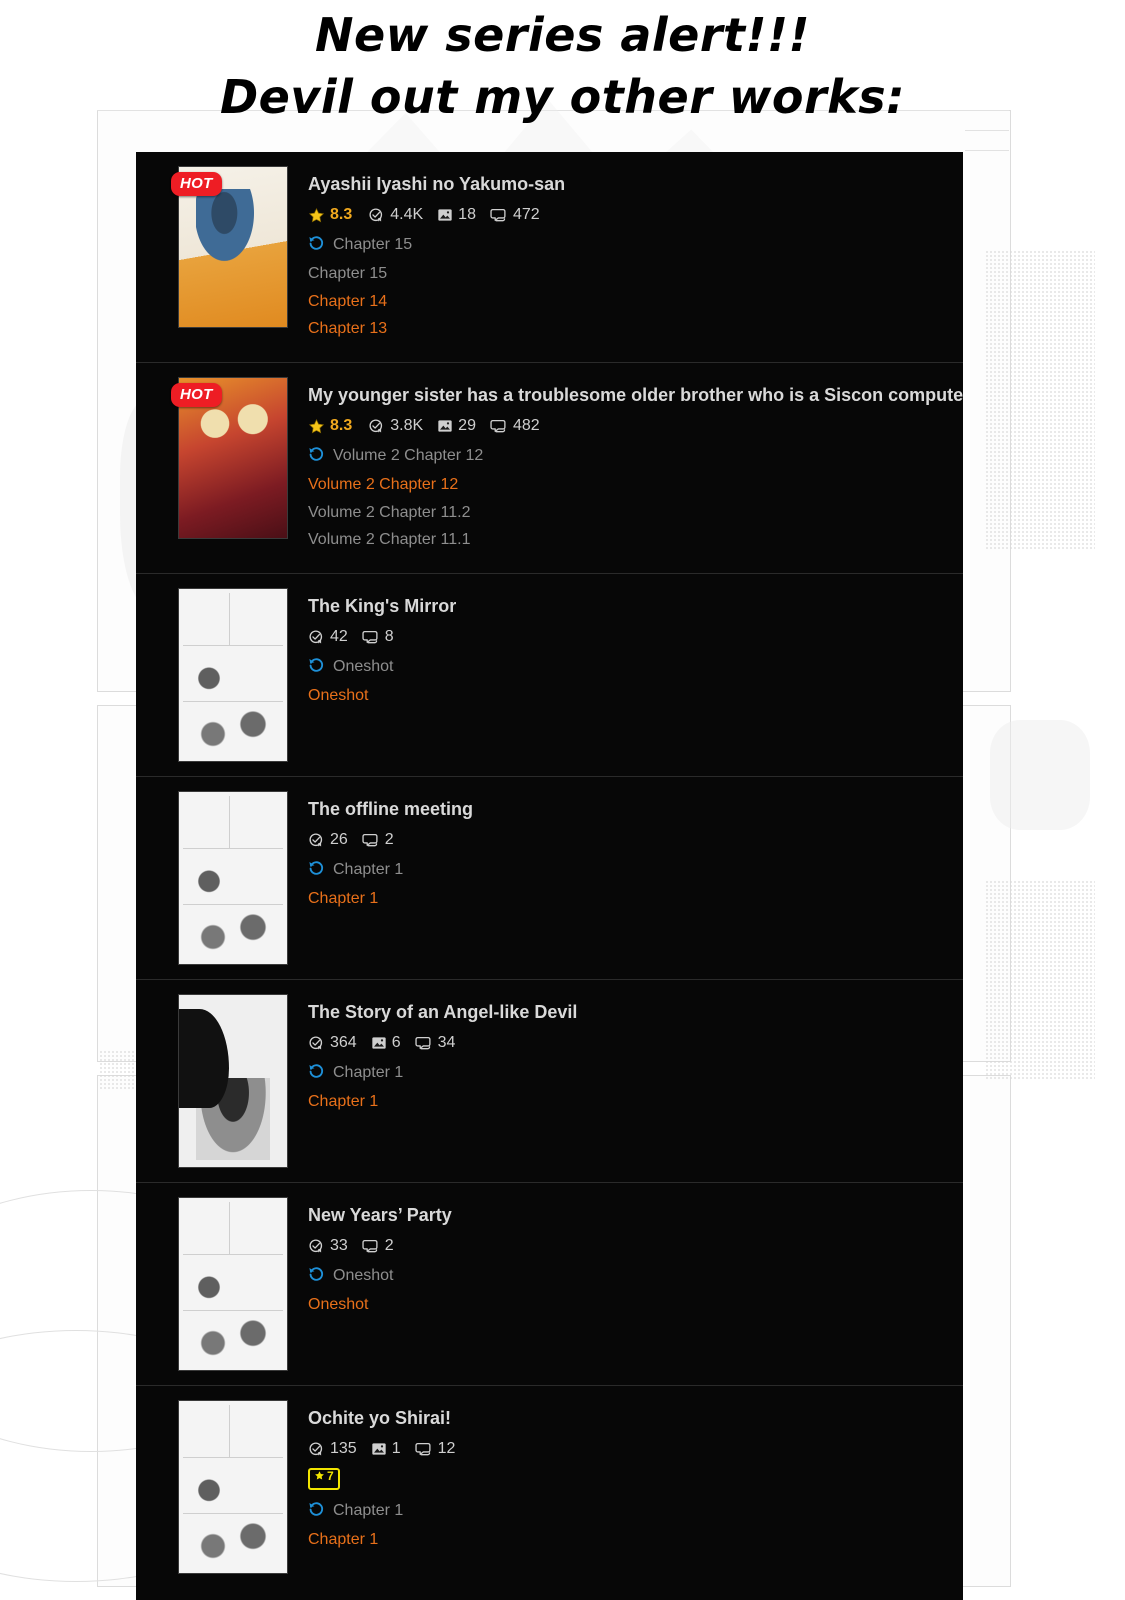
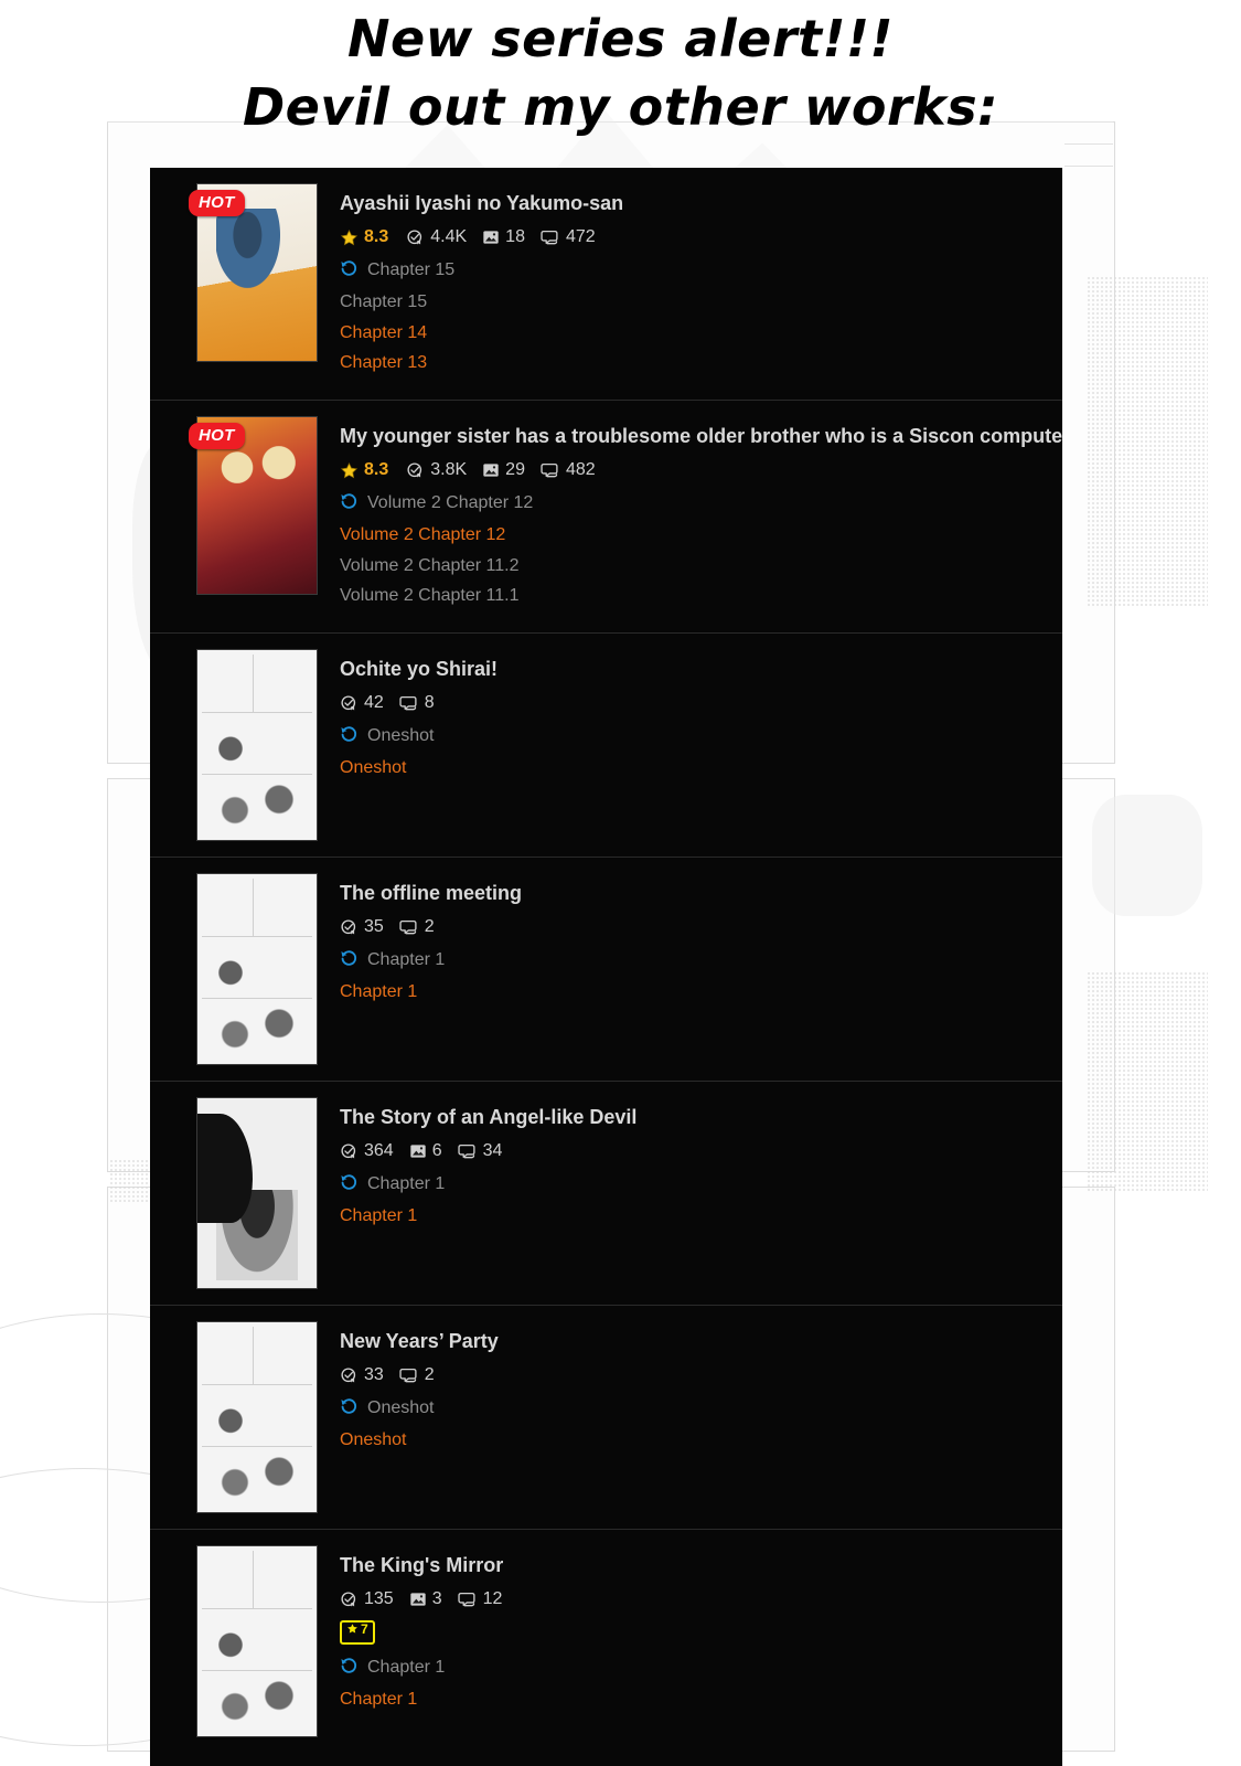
  New series alert!!!
  Devil out my other works:
  HOT
  Ayashii Iyashi no Yakumo-san
  8.3
  4.4K
  18
  472
  Chapter 15
  Chapter 15
  Chapter 14
  Chapter 13
  HOT
  My younger sister has a troublesome older brother who is a Siscon compute
  8.3
  3.8K
  29
  482
  Volume 2 Chapter 12
  Volume 2 Chapter 12
  Volume 2 Chapter 11.2
  Volume 2 Chapter 11.1
- The King's Mirror
+ Ochite yo Shirai!
  42
  8
  Oneshot
  Oneshot
  The offline meeting
- 26
+ 35
  2
  Chapter 1
  Chapter 1
  The Story of an Angel-like Devil
  364
  6
  34
  Chapter 1
  Chapter 1
  New Years’ Party
  33
  2
  Oneshot
  Oneshot
- Ochite yo Shirai!
+ The King's Mirror
  135
- 1
+ 3
  12
  7
  Chapter 1
  Chapter 1
